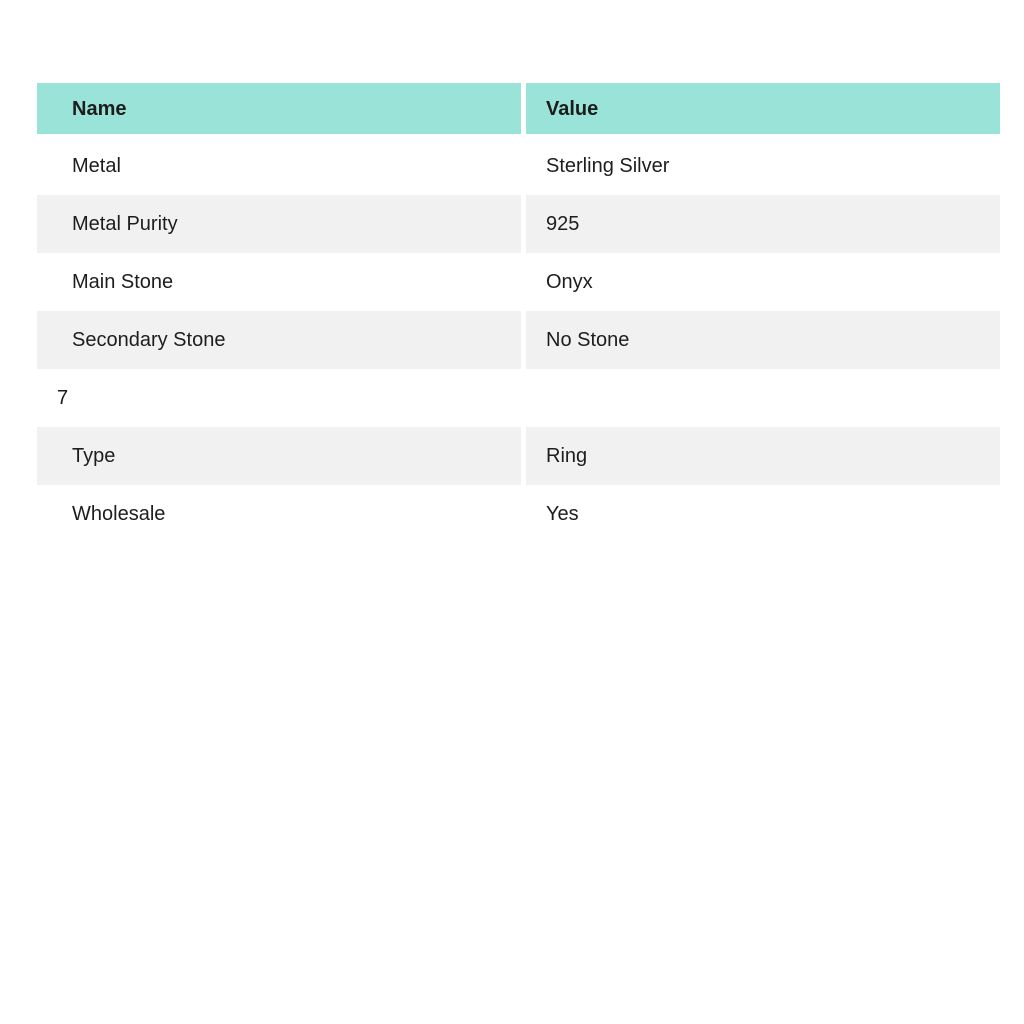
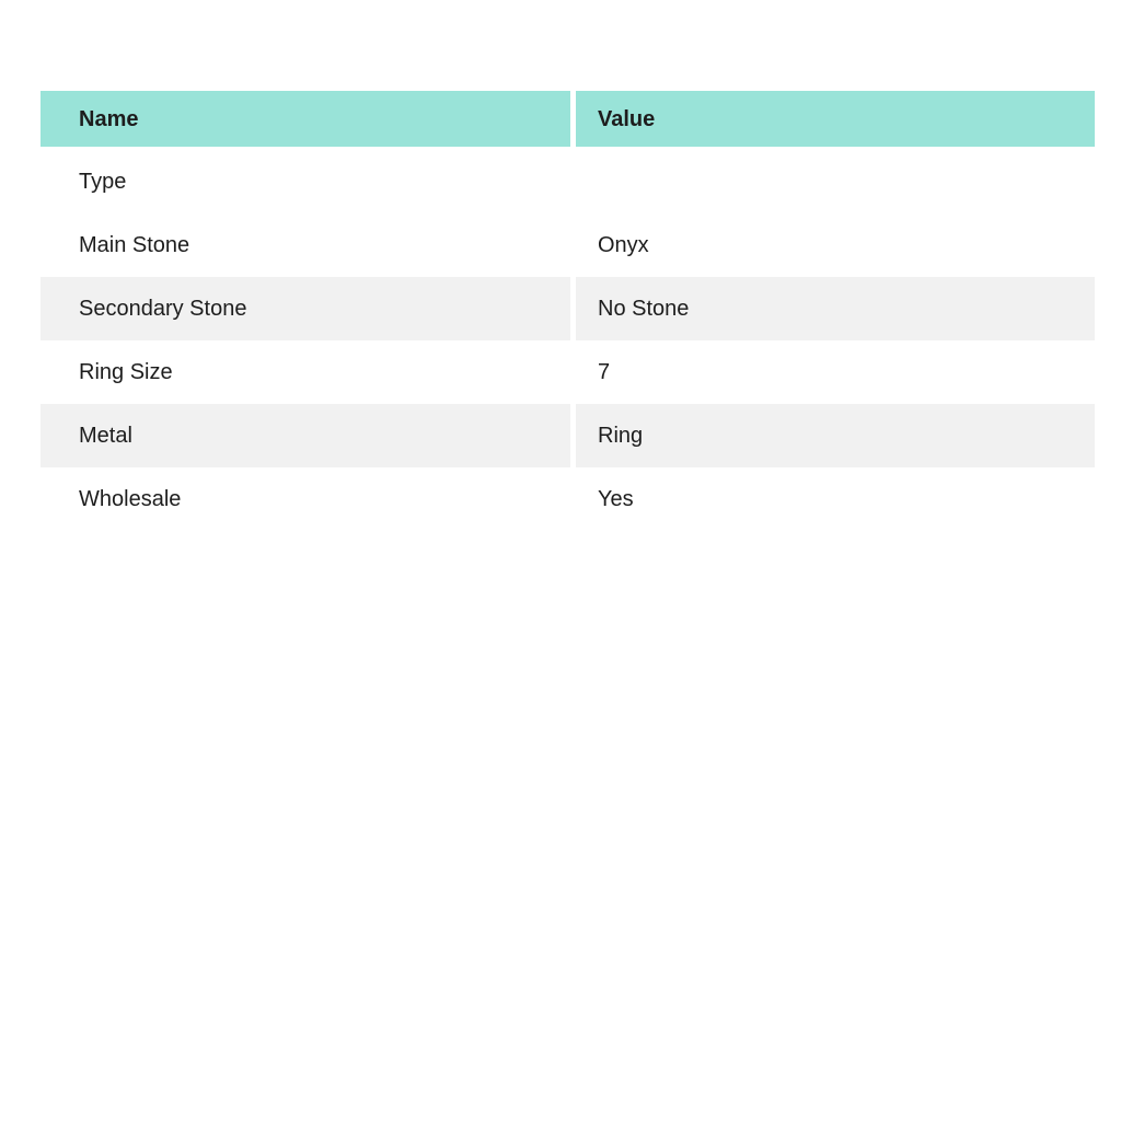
  Name
  Value
- Metal
+ Type
- Sterling Silver
- Metal Purity
- 925
  Main Stone
  Onyx
  Secondary Stone
  No Stone
+ Ring Size
  7
- Type
+ Metal
  Ring
  Wholesale
  Yes
